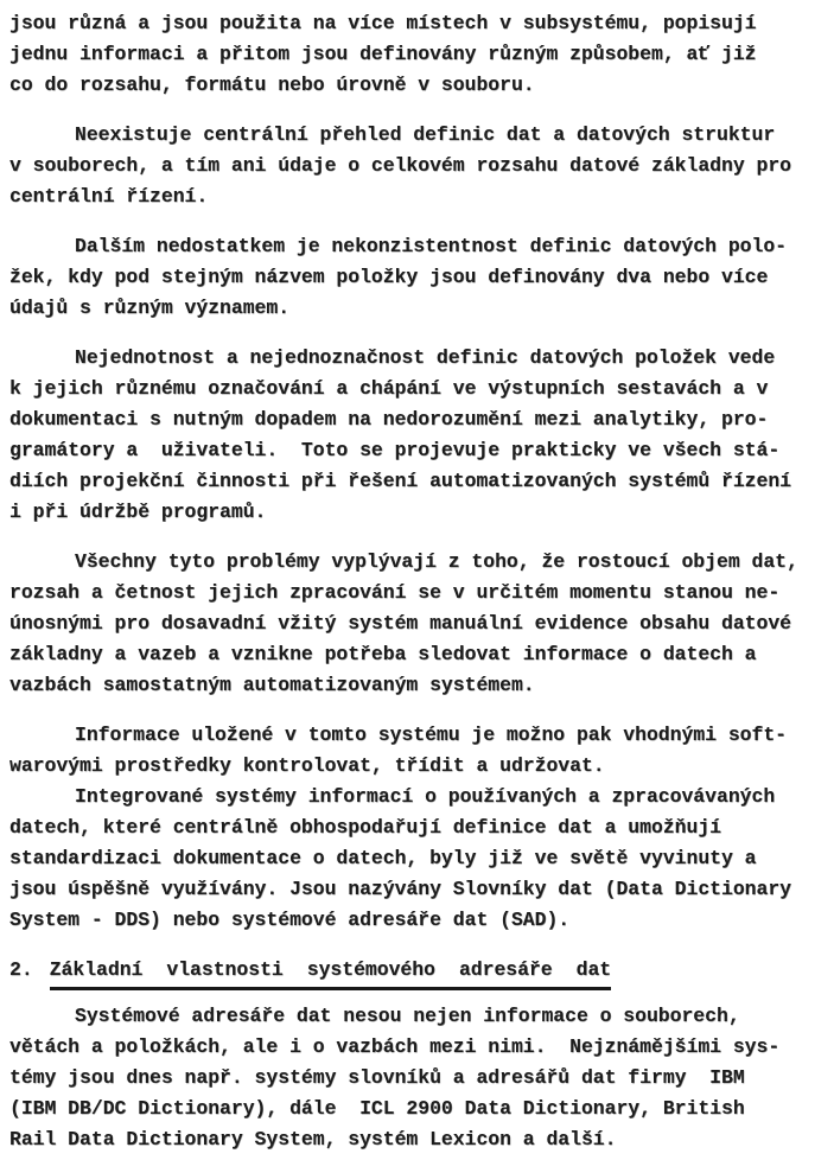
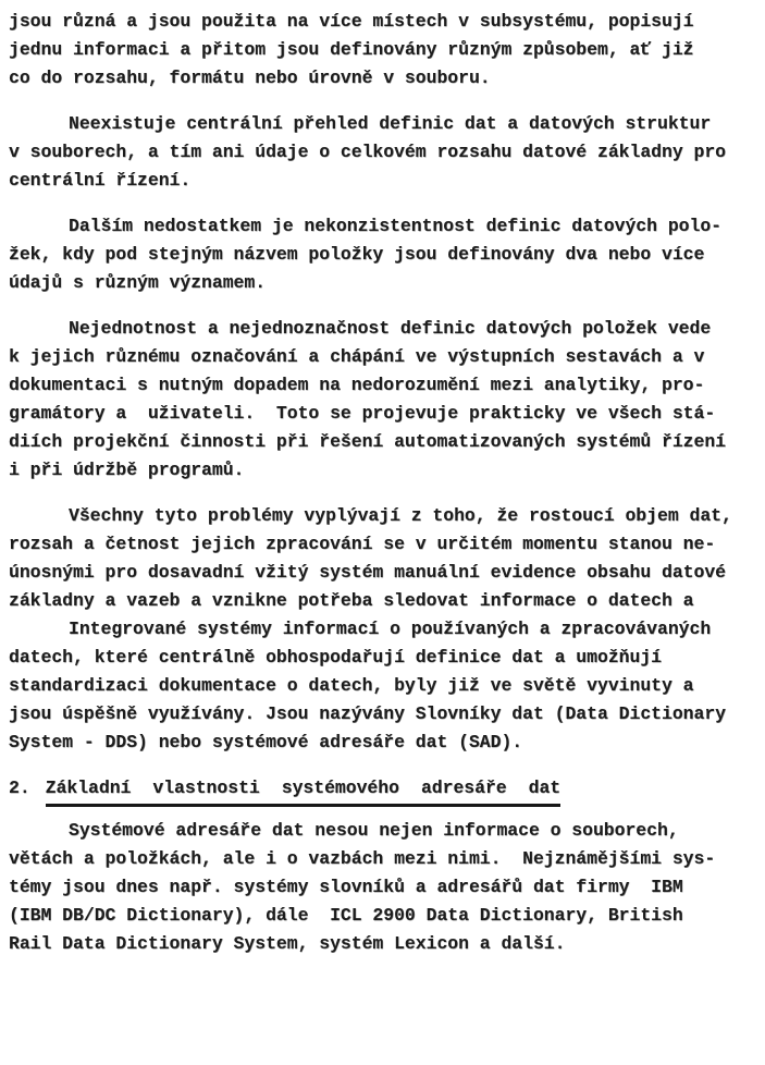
  jsou různá a jsou použita na více místech v subsystému, popisují
  jednu informaci a přitom jsou definovány různým způsobem, ať již
  co do rozsahu, formátu nebo úrovně v souboru.
  Neexistuje centrální přehled definic dat a datových struktur
  v souborech, a tím ani údaje o celkovém rozsahu datové základny pro
  centrální řízení.
  Dalším nedostatkem je nekonzistentnost definic datových polo-
  žek, kdy pod stejným názvem položky jsou definovány dva nebo více
  údajů s různým významem.
  Nejednotnost a nejednoznačnost definic datových položek vede
  k jejich různému označování a chápání ve výstupních sestavách a v
  dokumentaci s nutným dopadem na nedorozumění mezi analytiky, pro-
  gramátory a uživateli. Toto se projevuje prakticky ve všech stá-
  diích projekční činnosti při řešení automatizovaných systémů řízení
  i při údržbě programů.
  Všechny tyto problémy vyplývají z toho, že rostoucí objem dat,
  rozsah a četnost jejich zpracování se v určitém momentu stanou ne-
  únosnými pro dosavadní vžitý systém manuální evidence obsahu datové
  základny a vazeb a vznikne potřeba sledovat informace o datech a
- vazbách samostatným automatizovaným systémem.
- Informace uložené v tomto systému je možno pak vhodnými soft-
- warovými prostředky kontrolovat, třídit a udržovat.
  Integrované systémy informací o používaných a zpracovávaných
  datech, které centrálně obhospodařují definice dat a umožňují
  standardizaci dokumentace o datech, byly již ve světě vyvinuty a
  jsou úspěšně využívány. Jsou nazývány Slovníky dat (Data Dictionary
  System - DDS) nebo systémové adresáře dat (SAD).
  2. Základní vlastnosti systémového adresáře dat
  Systémové adresáře dat nesou nejen informace o souborech,
  větách a položkách, ale i o vazbách mezi nimi. Nejznámějšími sys-
  témy jsou dnes např. systémy slovníků a adresářů dat firmy IBM
  (IBM DB/DC Dictionary), dále ICL 2900 Data Dictionary, British
  Rail Data Dictionary System, systém Lexicon a další.
